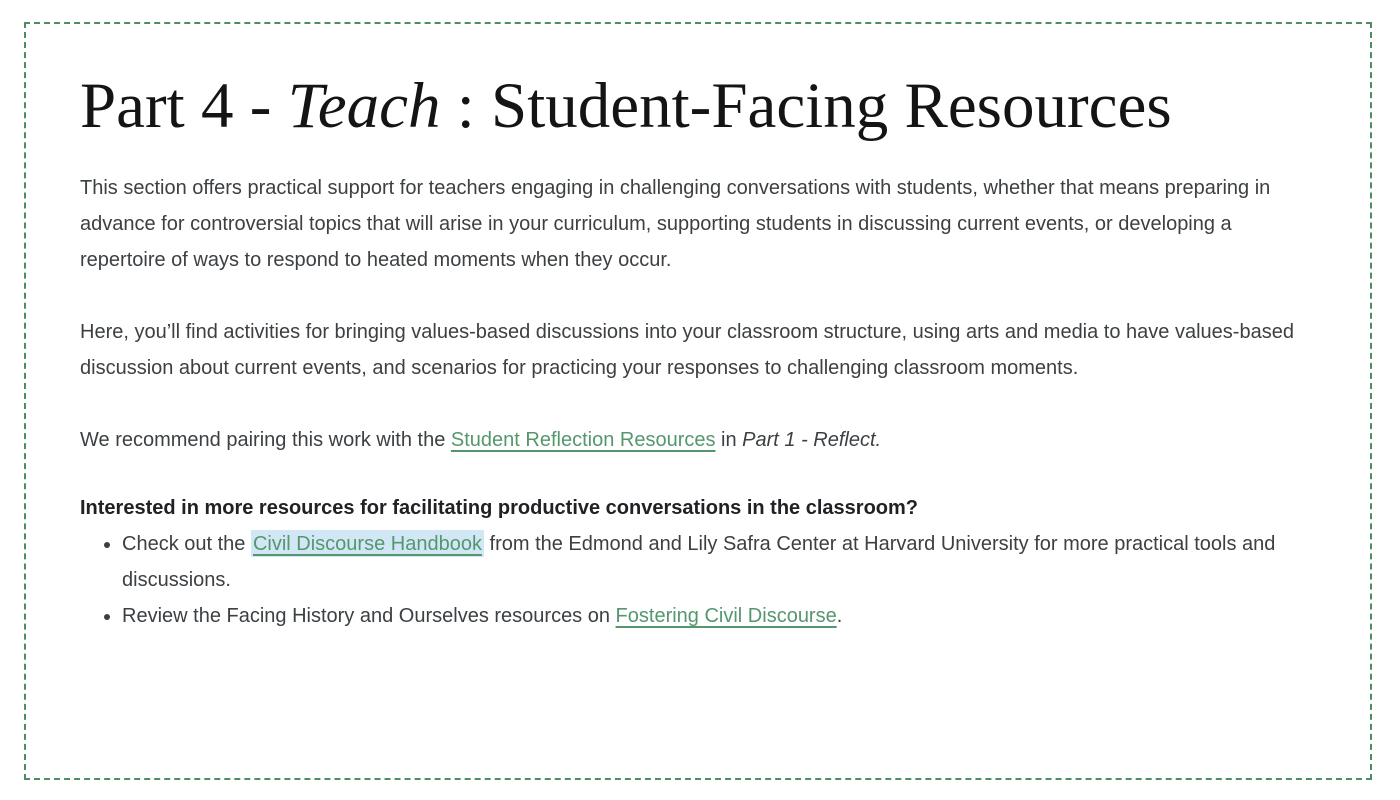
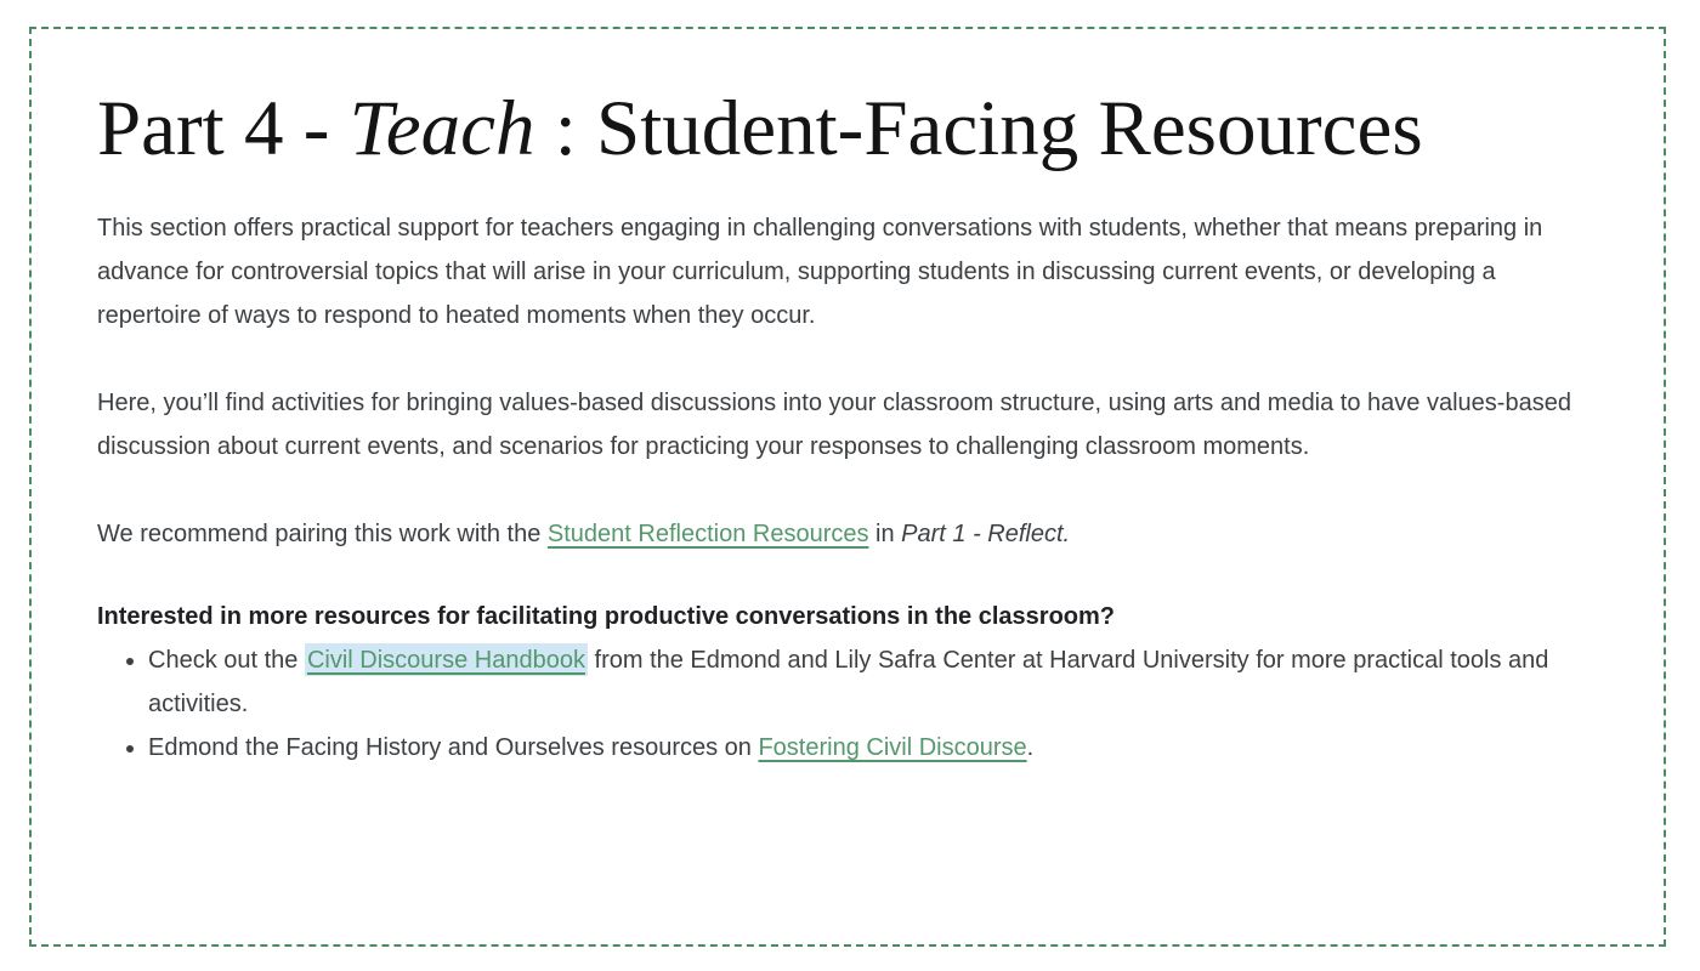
  Part 4 - Teach : Student-Facing Resources
  This section offers practical support for teachers engaging in challenging conversations with students, whether that means preparing in advance for controversial topics that will arise in your curriculum, supporting students in discussing current events, or developing a repertoire of ways to respond to heated moments when they occur.
  Here, you’ll find activities for bringing values-based discussions into your classroom structure, using arts and media to have values-based discussion about current events, and scenarios for practicing your responses to challenging classroom moments.
  We recommend pairing this work with the Student Reflection Resources in Part 1 - Reflect.
  Interested in more resources for facilitating productive conversations in the classroom?
- Check out the Civil Discourse Handbook from the Edmond and Lily Safra Center at Harvard University for more practical tools and discussions.
+ Check out the Civil Discourse Handbook from the Edmond and Lily Safra Center at Harvard University for more practical tools and activities.
- Review the Facing History and Ourselves resources on Fostering Civil Discourse.
+ Edmond the Facing History and Ourselves resources on Fostering Civil Discourse.
